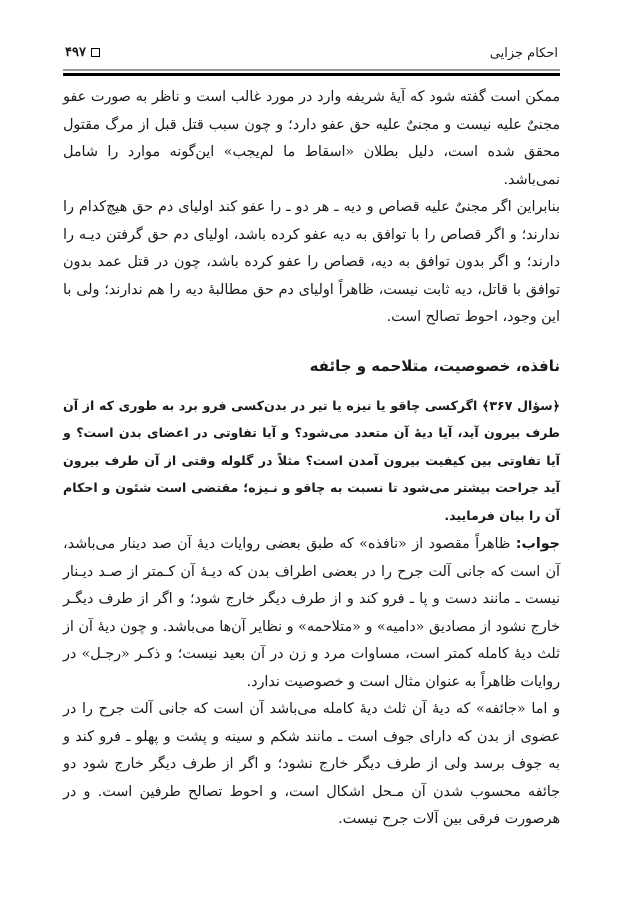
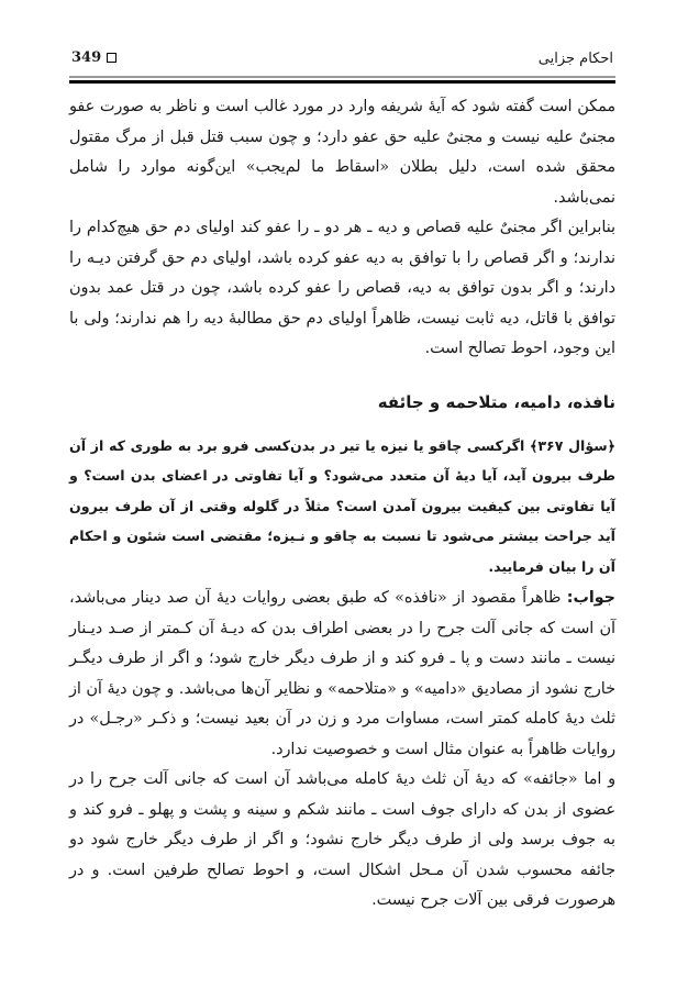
  احکام جزایی
- ۴۹۷
+ 349
  ممکن است گفته شود که آیهٔ شریفه وارد در مورد غالب است و ناظر به صورت عفو مجنیٌ علیه نیست و مجنیٌ علیه حق عفو دارد؛ و چون سبب قتل قبل از مرگ مقتول محقق شده است، دلیل بطلان «اسقاط ما لم‌یجب» این‌گونه موارد را شامل نمی‌باشد.
  بنابراین اگر مجنیٌ علیه قصاص و دیه ـ هر دو ـ را عفو کند اولیای دم حق هیچ‌کدام را ندارند؛ و اگر قصاص را با توافق به دیه عفو کرده باشد، اولیای دم حق گرفتن دیـه را دارند؛ و اگر بدون توافق به دیه، قصاص را عفو کرده باشد، چون در قتل عمد بدون توافق با قاتل، دیه ثابت نیست، ظاهراً اولیای دم حق مطالبهٔ دیه را هم ندارند؛ ولی با این وجود، احوط تصالح است.
- نافذه، خصوصیت، متلاحمه و جائفه
+ نافذه، دامیه، متلاحمه و جائفه
  ﴿سؤال ۳۶۷﴾ اگرکسی چاقو یا نیزه یا تیر در بدن‌کسی فرو برد به طوری که از آن طرف بیرون آید، آیا دیهٔ آن متعدد می‌شود؟ و آیا تفاوتی در اعضای بدن است؟ و آیا تفاوتی بین کیفیت بیرون آمدن است؟ مثلاً در گلوله وقتی از آن طرف بیرون آید جراحت بیشتر می‌شود تا نسبت به چاقو و نـیزه؛ مقتضی است شئون و احکام آن را بیان فرمایید.
  جواب: ظاهراً مقصود از «نافذه» که طبق بعضی روایات دیهٔ آن صد دینار می‌باشد، آن است که جانی آلت جرح را در بعضی اطراف بدن که دیـهٔ آن کـمتر از صـد دیـنار نیست ـ مانند دست و پا ـ فرو کند و از طرف دیگر خارج شود؛ و اگر از طرف دیگـر خارج نشود از مصادیق «دامیه» و «متلاحمه» و نظایر آن‌ها می‌باشد. و چون دیهٔ آن از ثلث دیهٔ کامله کمتر است، مساوات مرد و زن در آن بعید نیست؛ و ذکـر «رجـل» در روایات ظاهراً به عنوان مثال است و خصوصیت ندارد.
  و اما «جائفه» که دیهٔ آن ثلث دیهٔ کامله می‌باشد آن است که جانی آلت جرح را در عضوی از بدن که دارای جوف است ـ مانند شکم و سینه و پشت و پهلو ـ فرو کند و به جوف برسد ولی از طرف دیگر خارج نشود؛ و اگر از طرف دیگر خارج شود دو جائفه محسوب شدن آن مـحل اشکال است، و احوط تصالح طرفین است. و در هرصورت فرقی بین آلات جرح نیست.
